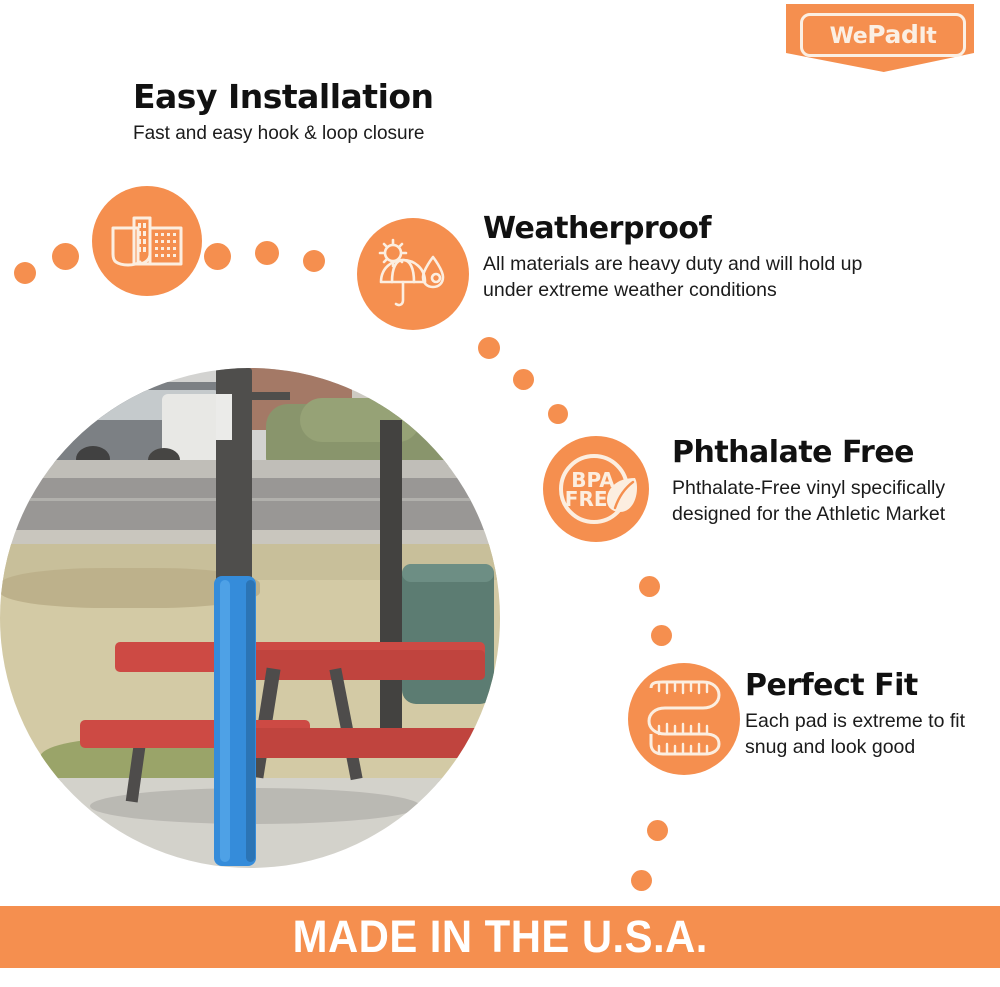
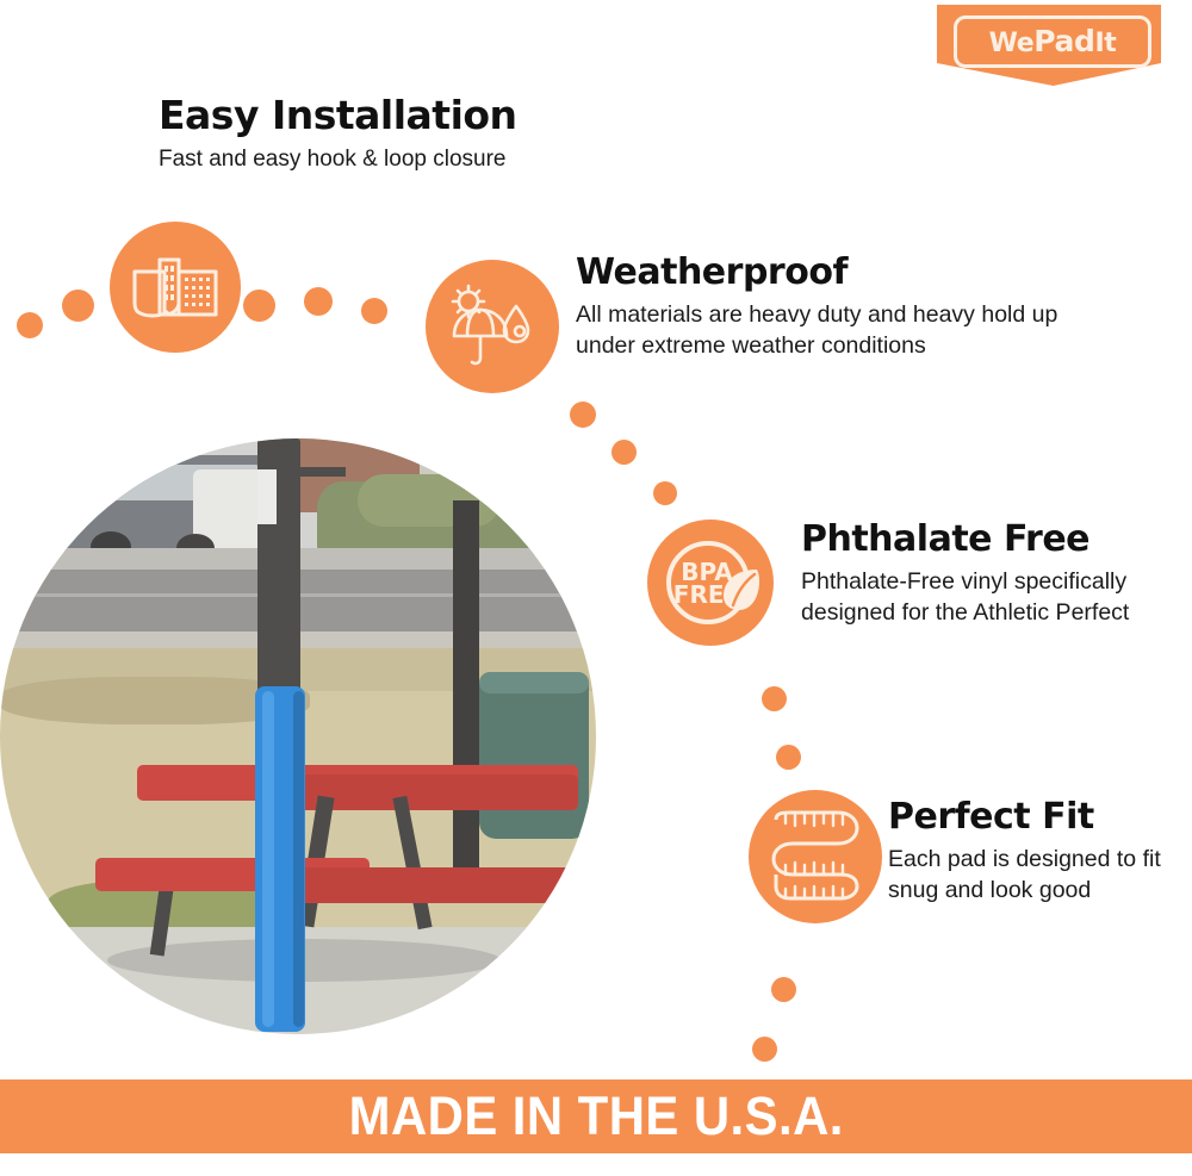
  WePadIt
  Easy Installation
  Fast and easy hook & loop closure
  Weatherproof
- All materials are heavy duty and will hold up under extreme weather conditions
+ All materials are heavy duty and heavy hold up under extreme weather conditions
  BPA
  FRE
  Phthalate Free
- Phthalate-Free vinyl specifically designed for the Athletic Market
+ Phthalate-Free vinyl specifically designed for the Athletic Perfect
  Perfect Fit
- Each pad is extreme to fit snug and look good
+ Each pad is designed to fit snug and look good
  MADE IN THE U.S.A.
